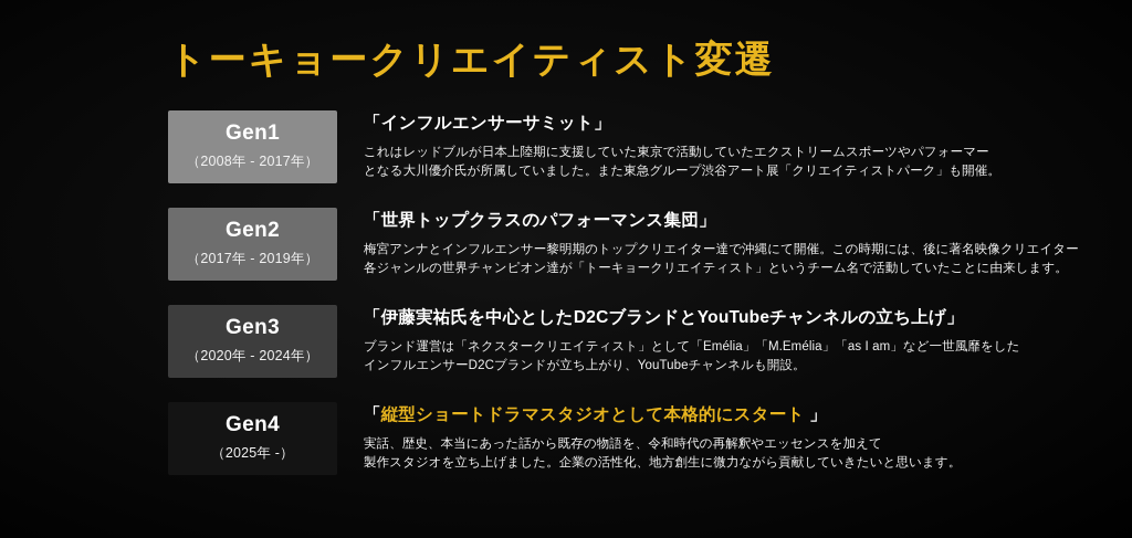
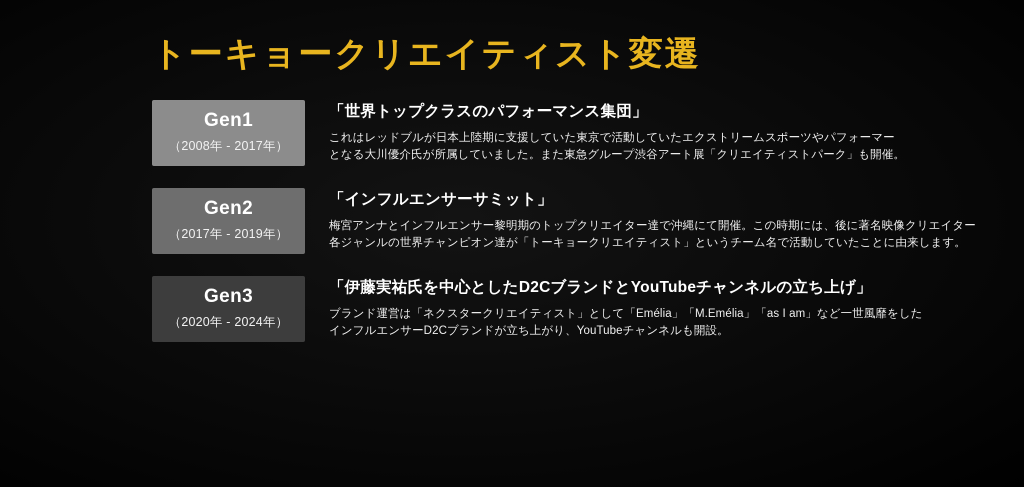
  トーキョークリエイティスト変遷
  Gen1
  （2008年 - 2017年）
- 「インフルエンサーサミット」
+ 「世界トップクラスのパフォーマンス集団」
  これはレッドブルが日本上陸期に支援していた東京で活動していたエクストリームスポーツやパフォーマー
  となる大川優介氏が所属していました。また東急グループ渋谷アート展「クリエイティストパーク」も開催。
  Gen2
  （2017年 - 2019年）
- 「世界トップクラスのパフォーマンス集団」
+ 「インフルエンサーサミット」
  梅宮アンナとインフルエンサー黎明期のトップクリエイター達で沖縄にて開催。この時期には、後に著名映像クリエイター
  各ジャンルの世界チャンピオン達が「トーキョークリエイティスト」というチーム名で活動していたことに由来します。
  Gen3
  （2020年 - 2024年）
  「伊藤実祐氏を中心としたD2CブランドとYouTubeチャンネルの立ち上げ」
  ブランド運営は「ネクスタークリエイティスト」として「Emélia」「M.Emélia」「as I am」など一世風靡をした
  インフルエンサーD2Cブランドが立ち上がり、YouTubeチャンネルも開設。
- Gen4
- （2025年 -）
- 「縦型ショートドラマスタジオとして本格的にスタート 」
- 実話、歴史、本当にあった話から既存の物語を、令和時代の再解釈やエッセンスを加えて
- 製作スタジオを立ち上げました。企業の活性化、地方創生に微力ながら貢献していきたいと思います。
